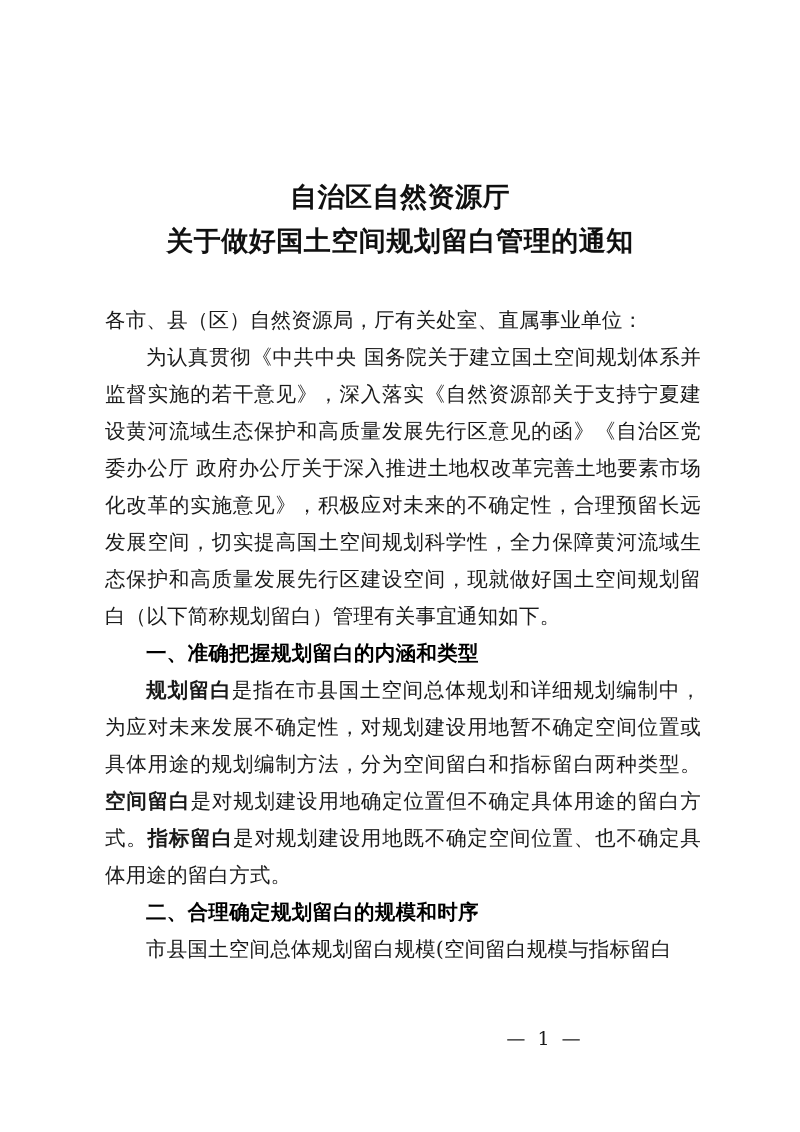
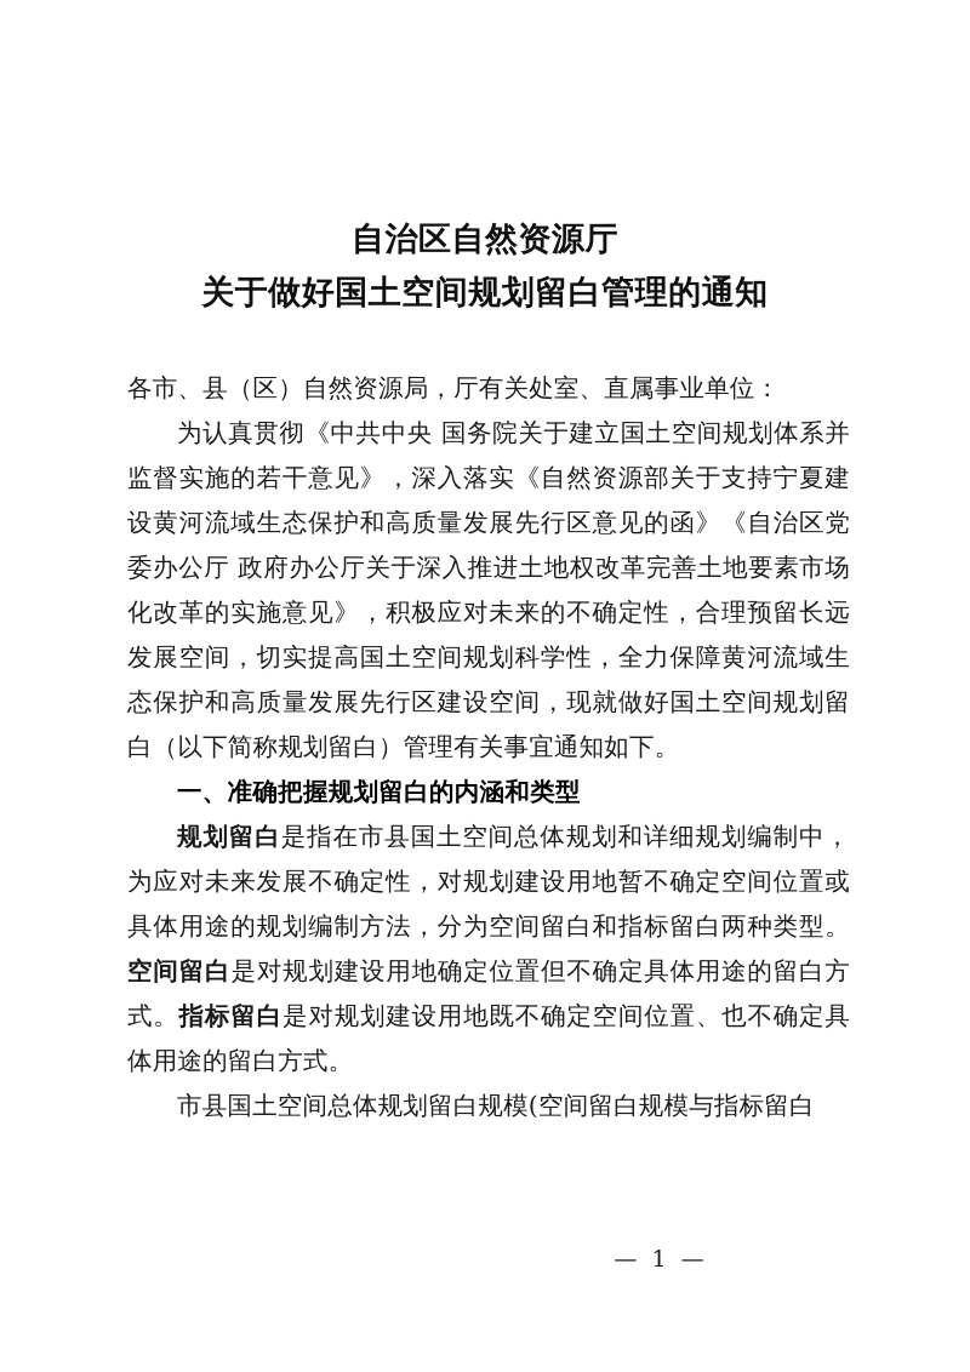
  自治区自然资源厅
  关于做好国土空间规划留白管理的通知
  各市、县（区）自然资源局，厅有关处室、直属事业单位：
  为认真贯彻《中共中央 国务院关于建立国土空间规划体系并监督实施的若干意见》，深入落实《自然资源部关于支持宁夏建设黄河流域生态保护和高质量发展先行区意见的函》《自治区党委办公厅 政府办公厅关于深入推进土地权改革完善土地要素市场化改革的实施意见》，积极应对未来的不确定性，合理预留长远发展空间，切实提高国土空间规划科学性，全力保障黄河流域生态保护和高质量发展先行区建设空间，现就做好国土空间规划留白（以下简称规划留白）管理有关事宜通知如下。
  一、准确把握规划留白的内涵和类型
  规划留白是指在市县国土空间总体规划和详细规划编制中，为应对未来发展不确定性，对规划建设用地暂不确定空间位置或具体用途的规划编制方法，分为空间留白和指标留白两种类型。空间留白是对规划建设用地确定位置但不确定具体用途的留白方式。指标留白是对规划建设用地既不确定空间位置、也不确定具体用途的留白方式。
- 二、合理确定规划留白的规模和时序
  市县国土空间总体规划留白规模(空间留白规模与指标留白
  — 1 —
